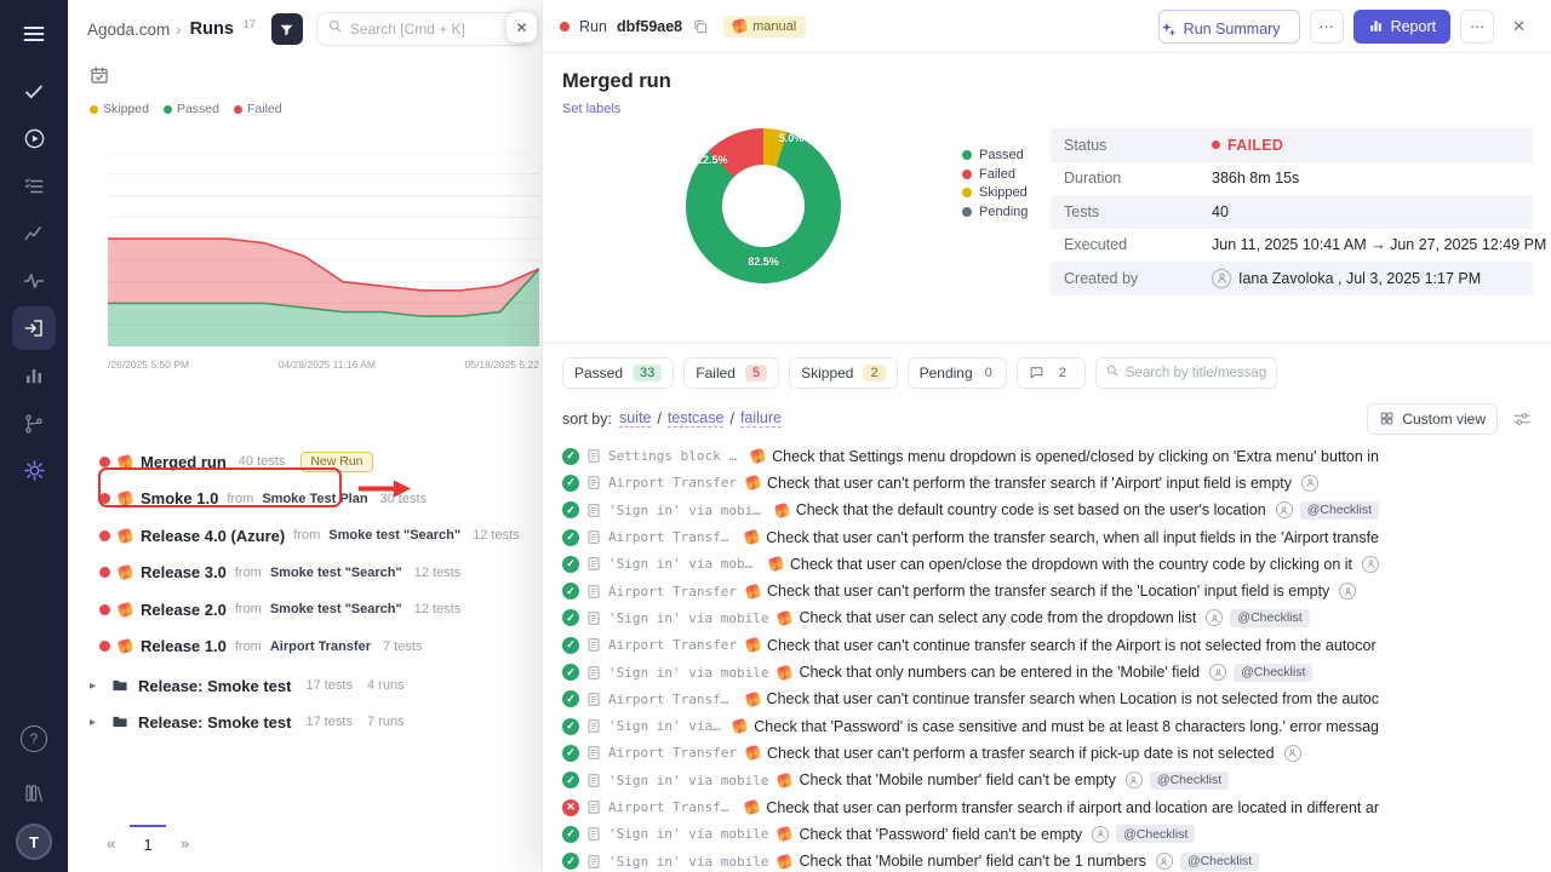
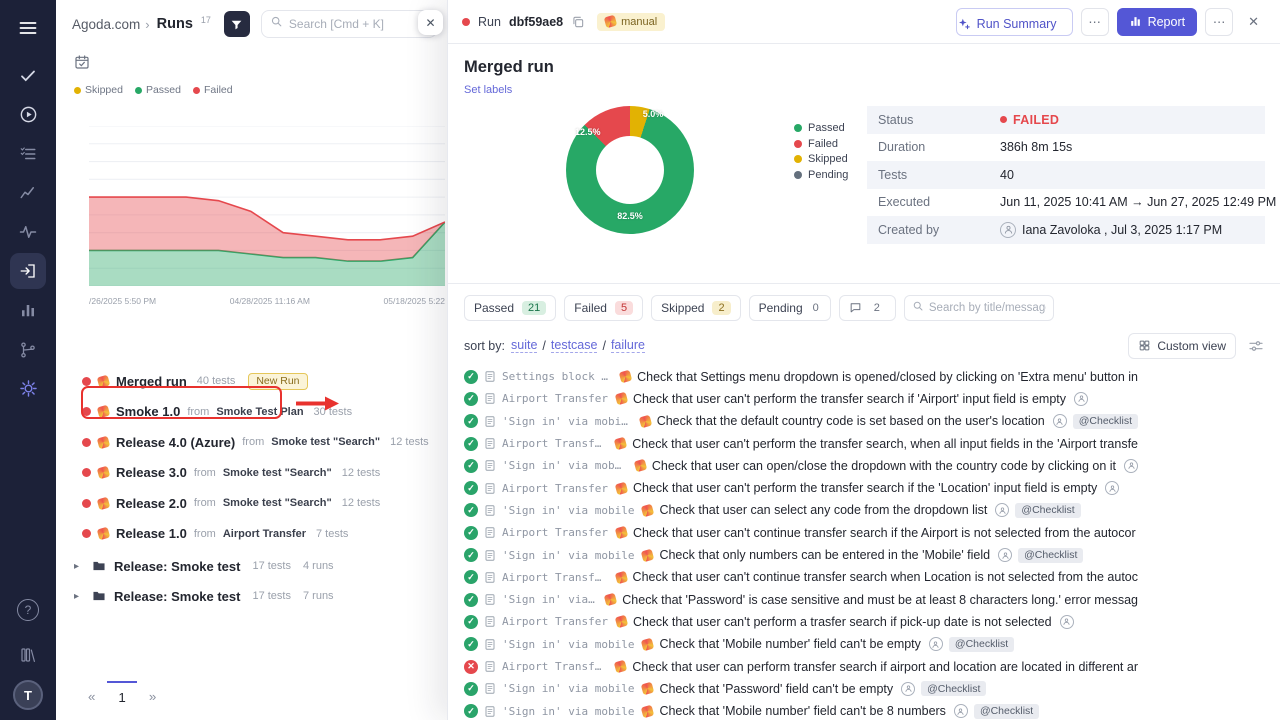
  ?
  T
  Agoda.com
  ›
  Runs
  17
  Search [Cmd + K]
  Skipped
  Passed
  Failed
  /26/2025 5:50 PM
  04/28/2025 11:16 AM
  05/18/2025 5:22
  Merged run
  40 tests
  New Run
  Smoke 1.0
  from
  Smoke Test Plan
  30 tests
  Release 4.0 (Azure)
  from
  Smoke test "Search"
  12 tests
  Release 3.0
  from
  Smoke test "Search"
  12 tests
  Release 2.0
  from
  Smoke test "Search"
  12 tests
  Release 1.0
  from
  Airport Transfer
  7 tests
  ▸
  Release: Smoke test
  17 tests
  4 runs
  ▸
  Release: Smoke test
  17 tests
  7 runs
  «
  1
  »
  ✕
  Run
  dbf59ae8
  manual
  Run Summary
  ⋯
  Report
  ⋯
  ✕
  Merged run
  Set labels
  82.5%
  12.5%
  5.0%
  Passed
  Failed
  Skipped
  Pending
  Status
  FAILED
  Duration
  386h 8m 15s
  Tests
  40
  Executed
  Jun 11, 2025 10:41 AM → Jun 27, 2025 12:49 PM
  Created by
  Iana Zavoloka , Jul 3, 2025 1:17 PM
  Passed
- 33
+ 21
  Failed
  5
  Skipped
  2
  Pending
  0
  2
  Search by title/messag
  sort by:
  suite
  /
  testcase
  /
  failure
  Custom view
  Settings block fo
  Check that Settings menu dropdown is opened/closed by clicking on 'Extra menu' button in
  Airport Transfer
  Check that user can't perform the transfer search if 'Airport' input field is empty
  'Sign in' via mobile
  Check that the default country code is set based on the user's location
  @Checklist
  Airport Transfer
  Check that user can't perform the transfer search, when all input fields in the 'Airport transfe
  'Sign in' via mobil
  Check that user can open/close the dropdown with the country code by clicking on it
  Airport Transfer
  Check that user can't perform the transfer search if the 'Location' input field is empty
  'Sign in' via mobile
  Check that user can select any code from the dropdown list
  @Checklist
  Airport Transfer
  Check that user can't continue transfer search if the Airport is not selected from the autocor
  'Sign in' via mobile
  Check that only numbers can be entered in the 'Mobile' field
  @Checklist
  Airport Transfer
  Check that user can't continue transfer search when Location is not selected from the autoc
  Check that 'Password' is case sensitive and must be at least 8 characters long.' error messag
  Airport Transfer
  Check that user can't perform a trasfer search if pick-up date is not selected
  'Sign in' via mobile
  Check that 'Mobile number' field can't be empty
  @Checklist
  Airport Transfer
  Check that user can perform transfer search if airport and location are located in different ar
  'Sign in' via mobile
  Check that 'Password' field can't be empty
  @Checklist
  'Sign in' via mobile
- Check that 'Mobile number' field can't be 1 numbers
+ Check that 'Mobile number' field can't be 8 numbers
  @Checklist
